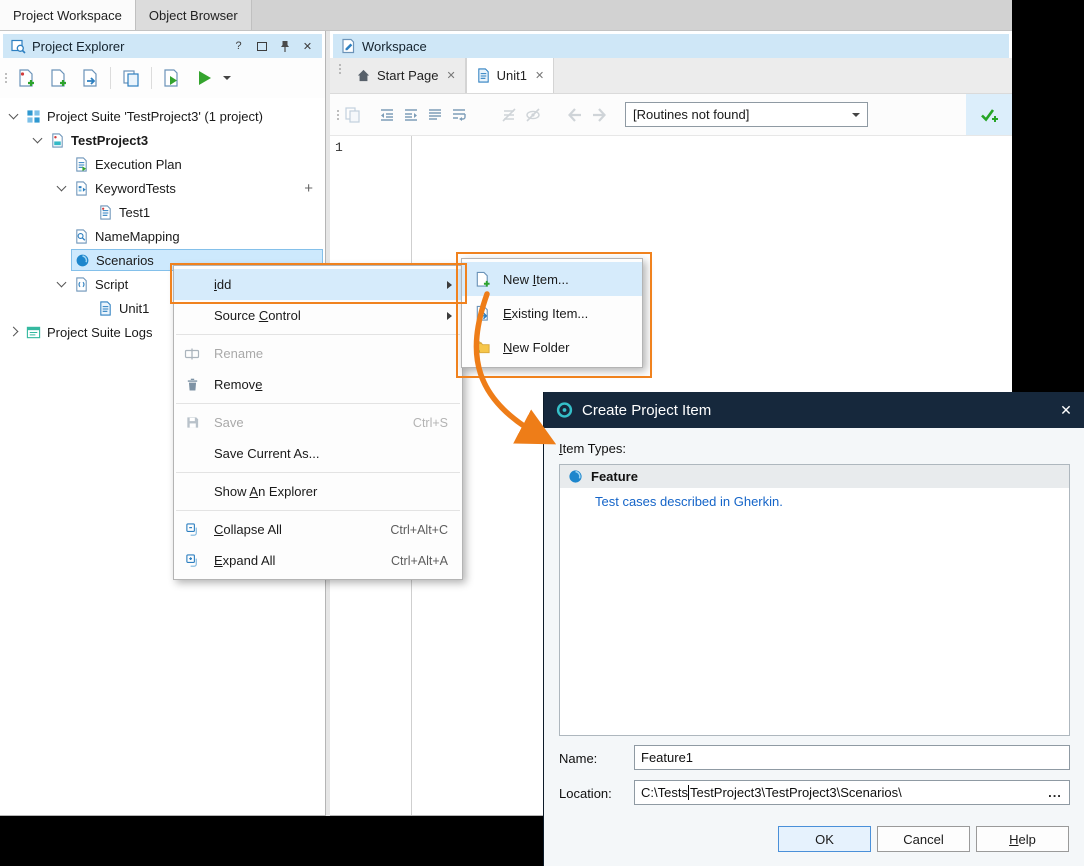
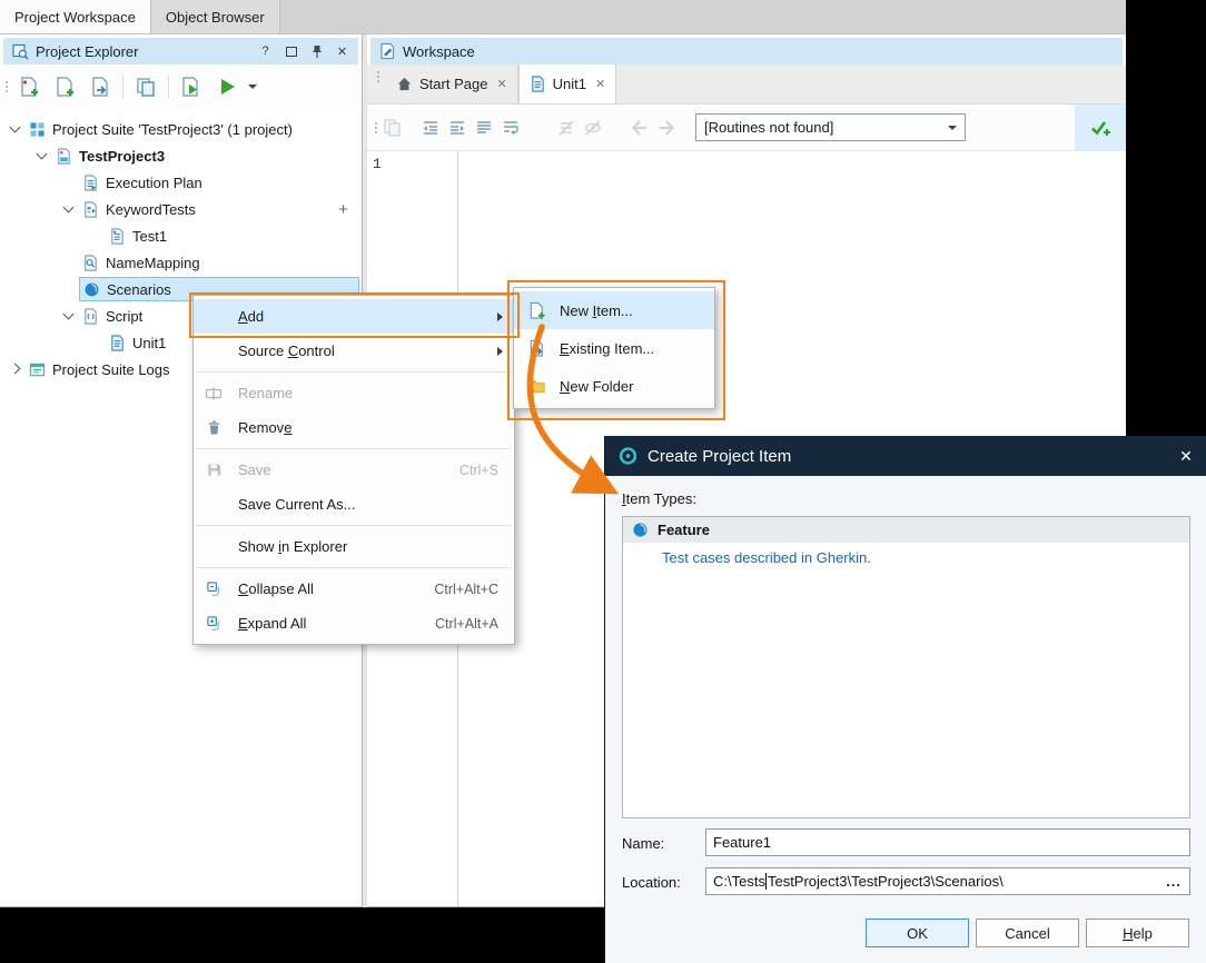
  Project Workspace
  Object Browser
  Project Explorer
  ?
  ✕
  Project Suite 'TestProject3' (1 project)
  TestProject3
  Execution Plan
  KeywordTests
  +
  Test1
  NameMapping
  Scenarios
  Script
  Unit1
  Project Suite Logs
  Workspace
  Start Page
  ✕
  Unit1
  ✕
  [Routines not found]
  1
- idd
+ Add
  Source Control
  Rename
  Remove
  Save
  Ctrl+S
  Save Current As...
- Show An Explorer
+ Show in Explorer
  Collapse All
  Ctrl+Alt+C
  Expand All
  Ctrl+Alt+A
  New Item...
  Existing Item...
  New Folder
  Create Project Item
  ✕
  Item Types:
  Feature
  Test cases described in Gherkin.
  Name:
  Feature1
  Location:
  C:\Tests
  TestProject3\TestProject3\Scenarios\
  ...
  OK
  Cancel
  Help
